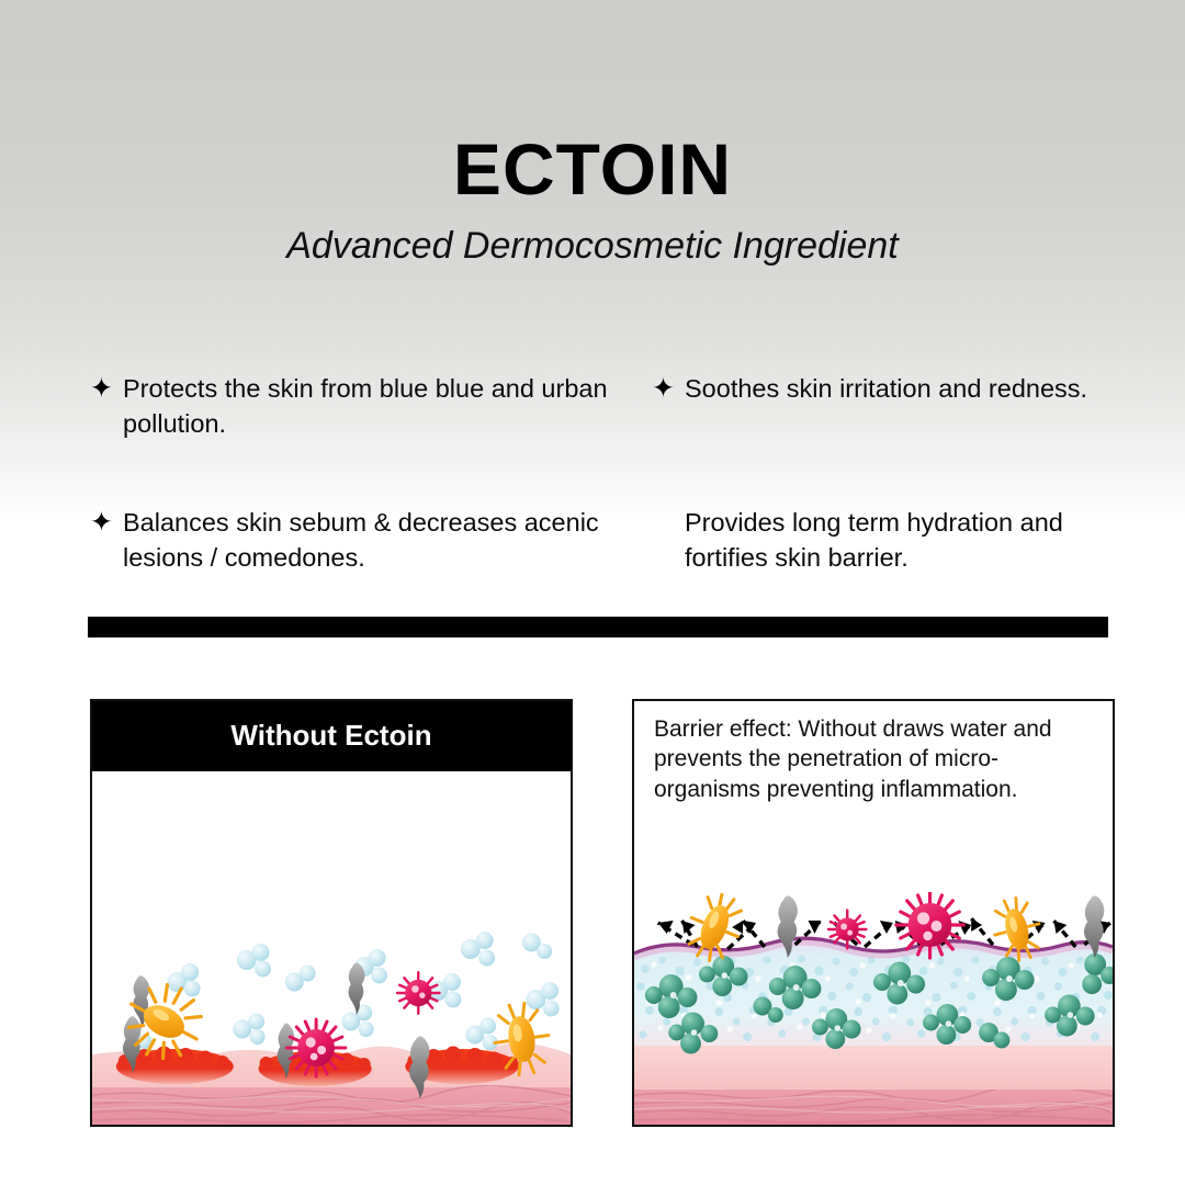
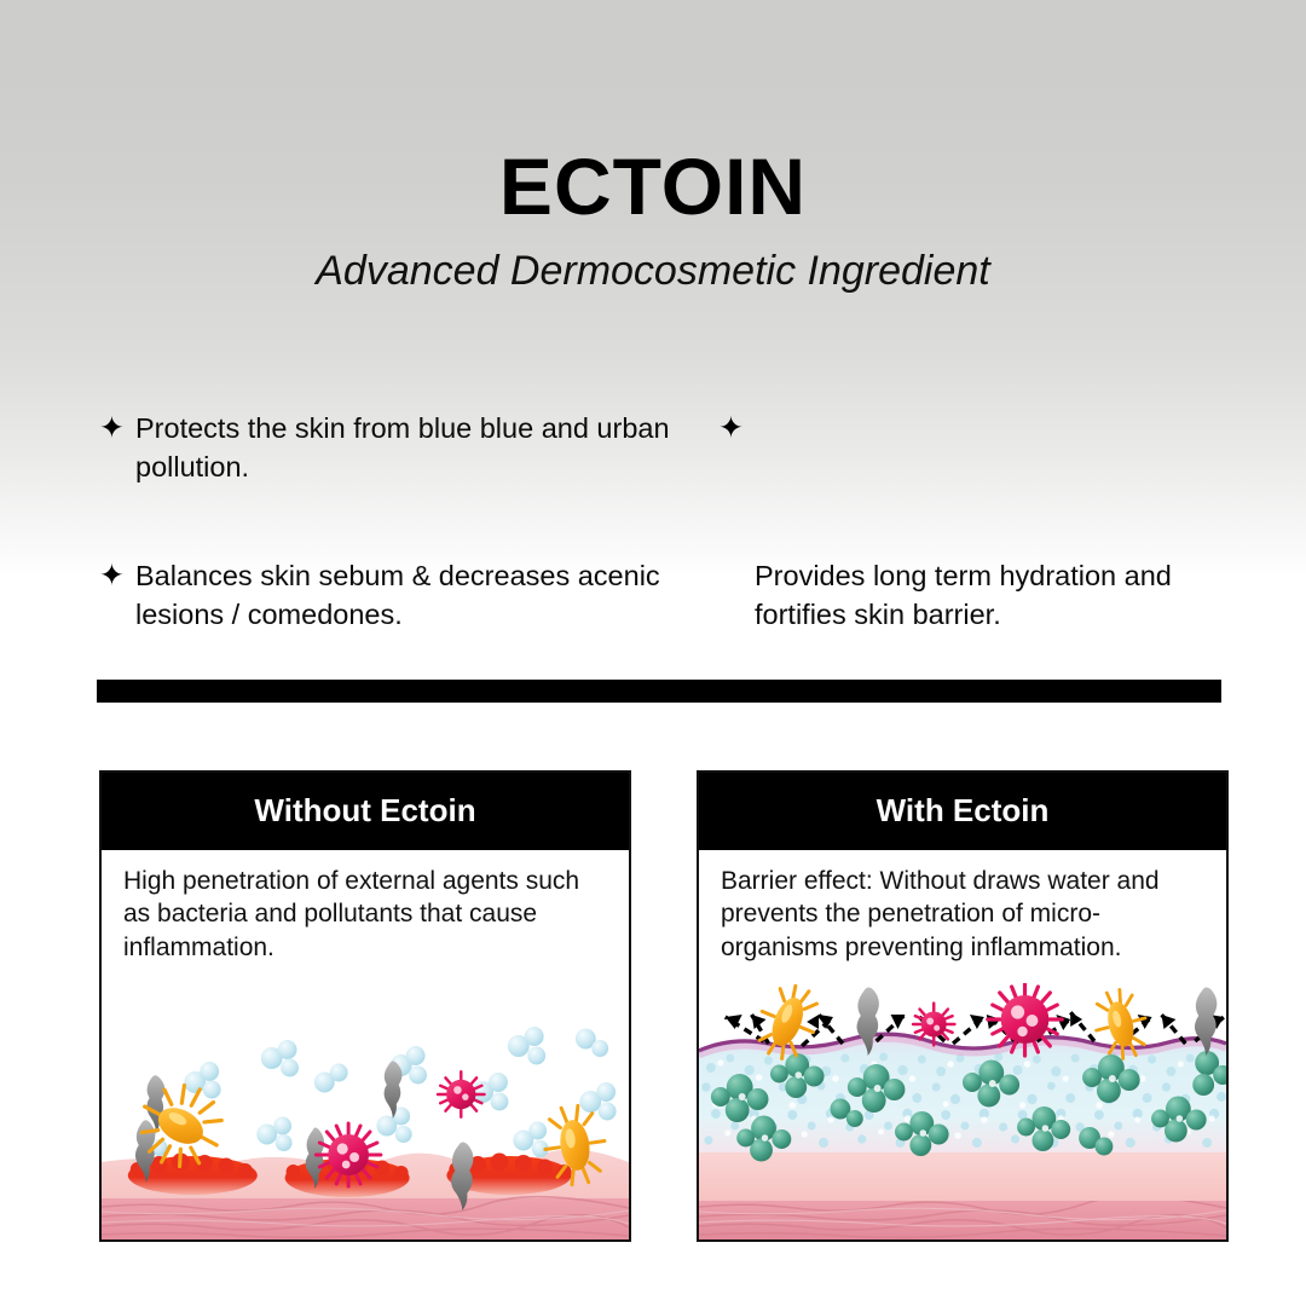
  ECTOIN
  Advanced Dermocosmetic Ingredient
  ✦
  Protects the skin from blue blue and urban pollution.
  ✦
- Soothes skin irritation and redness.
  ✦
  Balances skin sebum & decreases acenic lesions / comedones.
  Provides long term hydration and fortifies skin barrier.
  Without Ectoin
+ High penetration of external agents such as bacteria and pollutants that cause inflammation.
+ With Ectoin
  Barrier effect: Without draws water and prevents the penetration of micro-organisms preventing inflammation.
